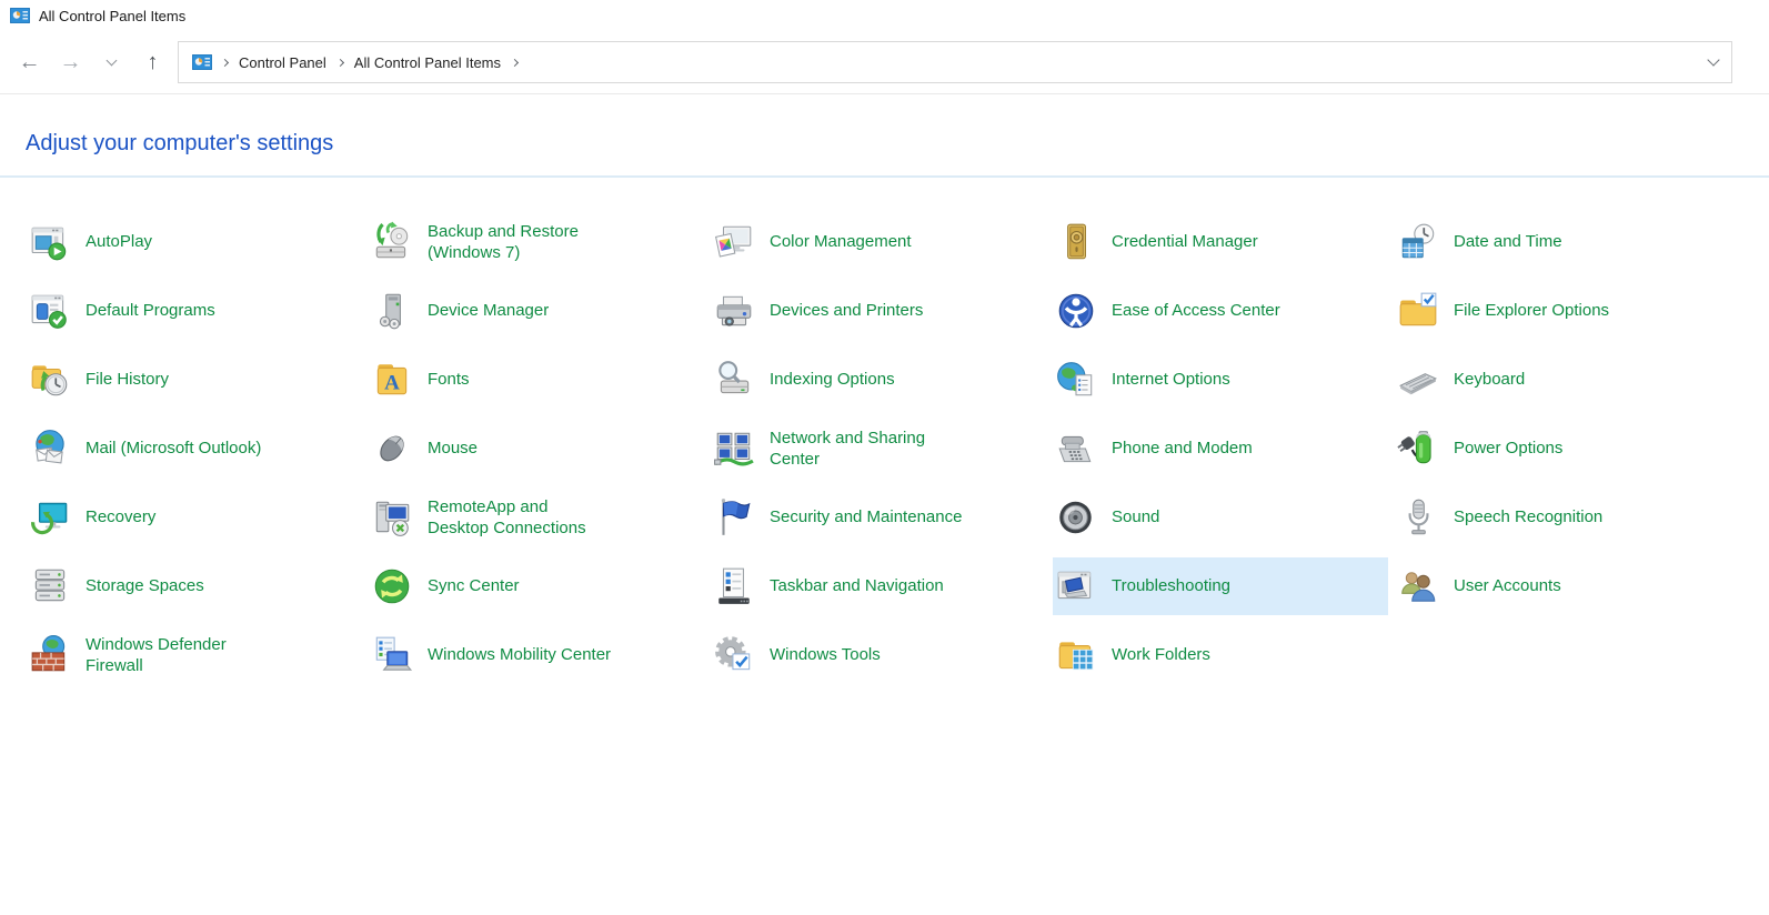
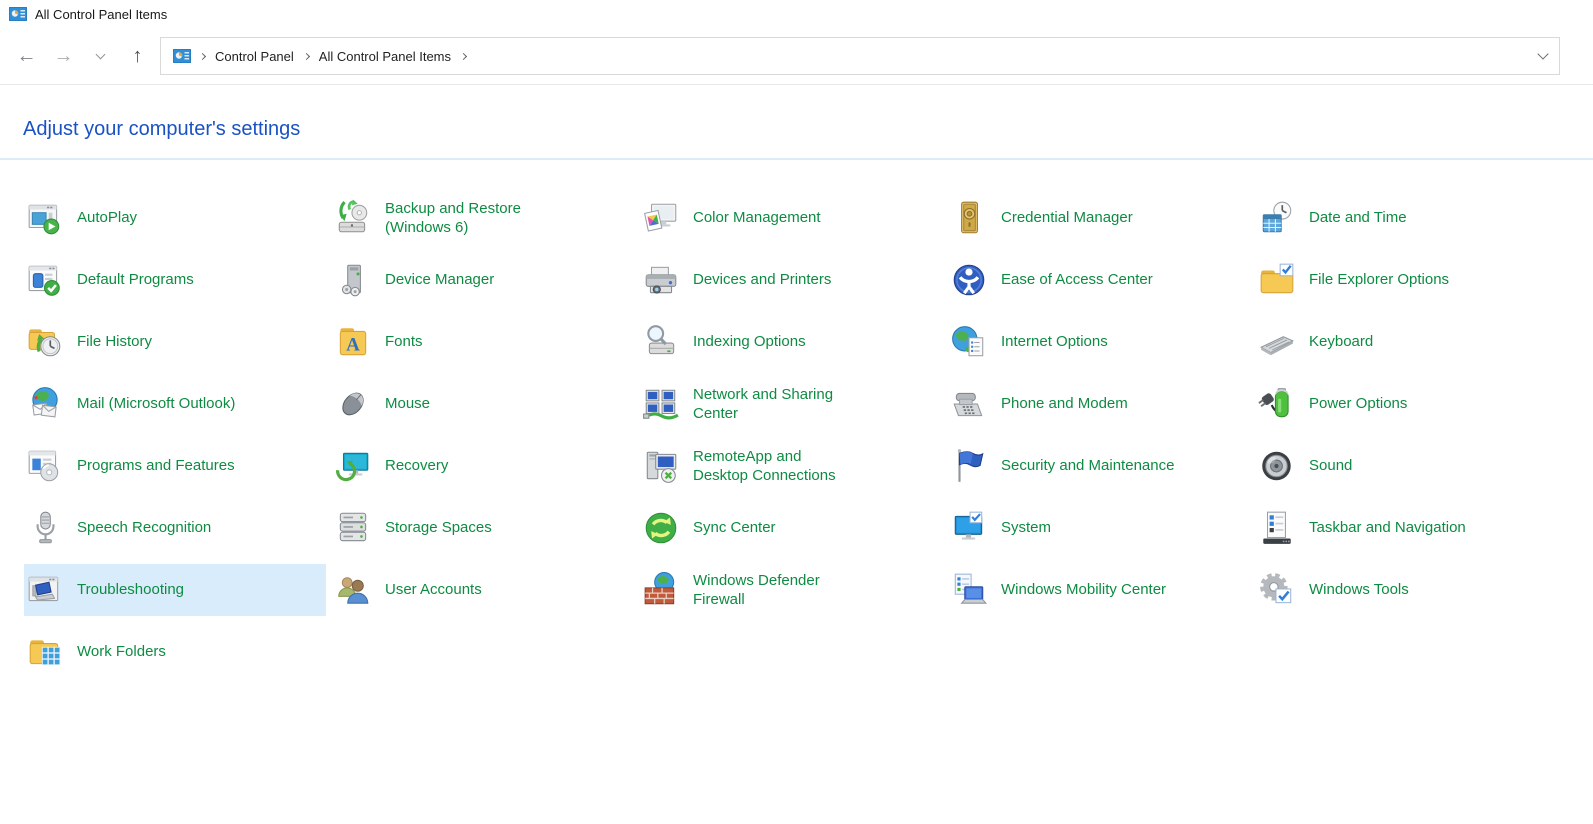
  All Control Panel Items
  ←
  →
  ↑
  Control Panel
  All Control Panel Items
  Adjust your computer's settings
  AutoPlay
- Backup and Restore (Windows 7)
+ Backup and Restore (Windows 6)
  Color Management
  Credential Manager
  Date and Time
  Default Programs
  Device Manager
  Devices and Printers
  Ease of Access Center
  File Explorer Options
  File History
  A
  Fonts
  Indexing Options
  Internet Options
  Keyboard
  Mail (Microsoft Outlook)
  Mouse
  Network and Sharing Center
  Phone and Modem
  Power Options
+ Programs and Features
  Recovery
  RemoteApp and Desktop Connections
  Security and Maintenance
  Sound
  Speech Recognition
  Storage Spaces
  Sync Center
+ System
  Taskbar and Navigation
  Troubleshooting
  User Accounts
  Windows Defender Firewall
  Windows Mobility Center
  Windows Tools
  Work Folders
